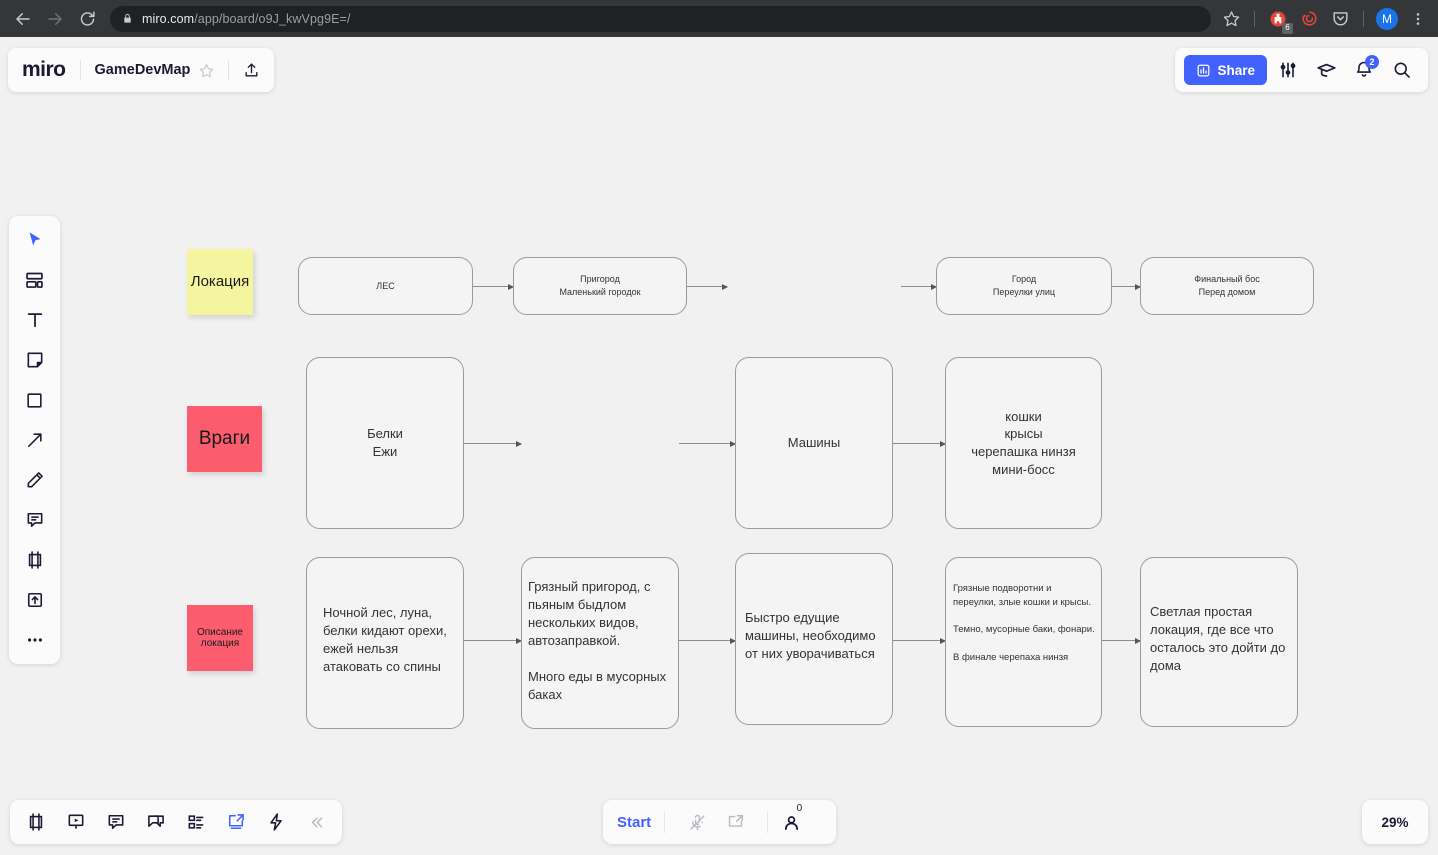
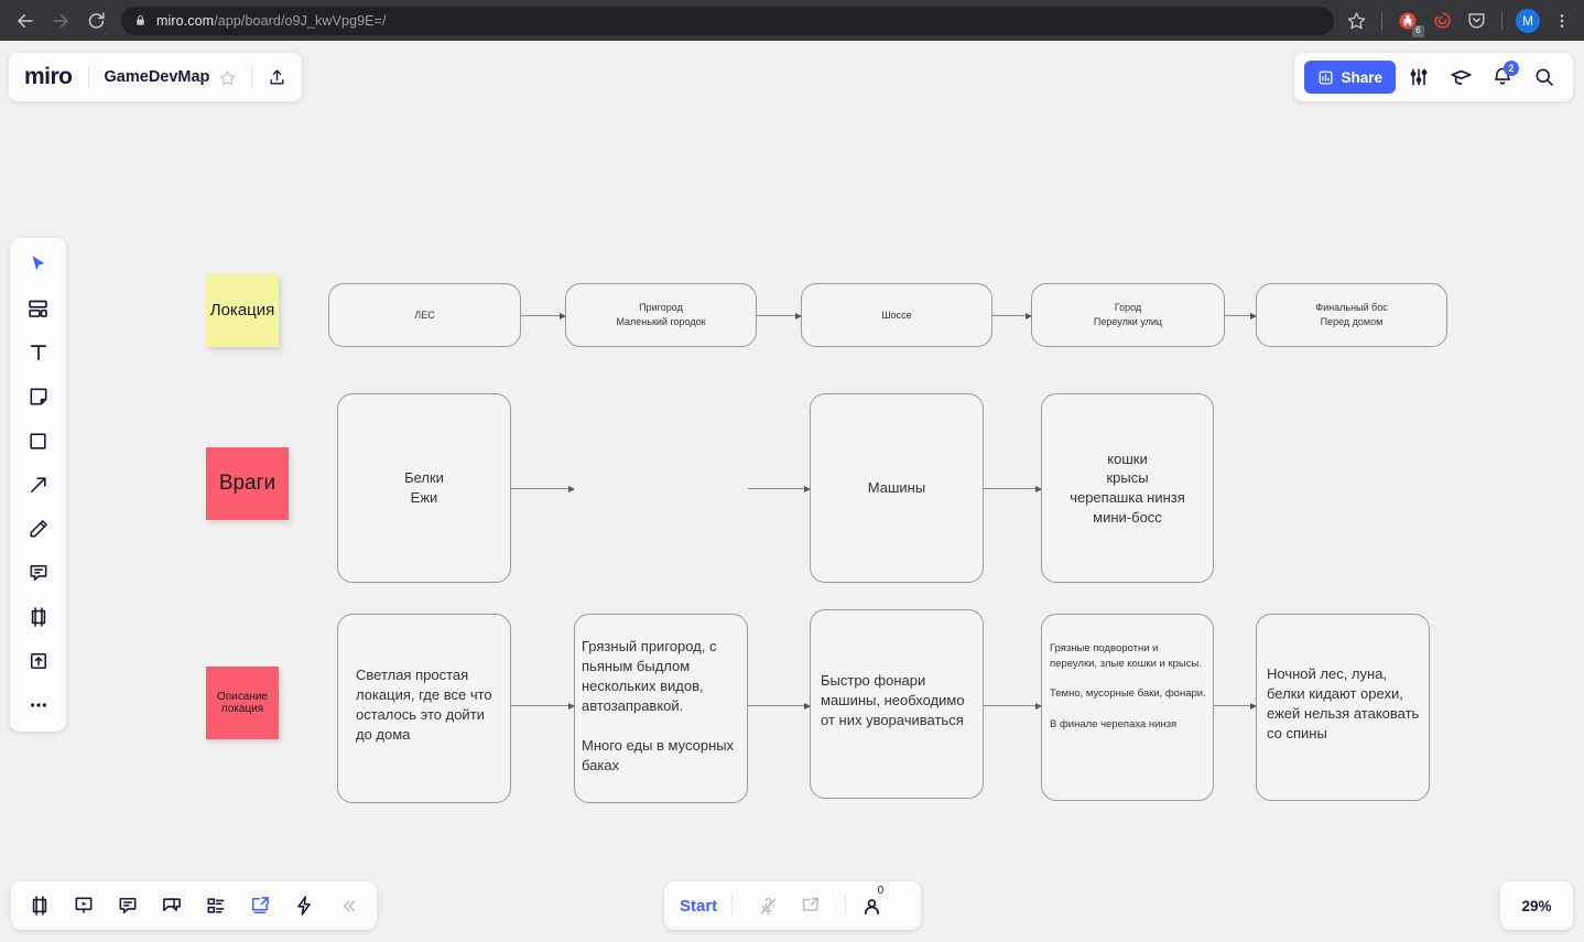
  miro.com/app/board/o9J_kwVpg9E=/
  6
  M
  Локация
  Враги
  Описание
  локация
  ЛЕС
  Пригород
  Маленький городок
+ Шоссе
  Город
  Переулки улиц
  Финальный бос
  Перед домом
  Белки
  Ежи
  Машины
  кошки
  крысы
  черепашка нинзя
  мини-босс
- Ночной лес, луна, белки кидают орехи, ежей нельзя атаковать со спины
+ Светлая простая локация, где все что осталось это дойти до дома
  Грязный пригород, с пьяным быдлом нескольких видов, автозаправкой.
  Много еды в мусорных баках
- Быстро едущие машины, необходимо от них уворачиваться
+ Быстро фонари машины, необходимо от них уворачиваться
  Грязные подворотни и переулки, злые кошки и крысы.
  Темно, мусорные баки, фонари.
  В финале черепаха нинзя
- Светлая простая локация, где все что осталось это дойти до дома
+ Ночной лес, луна, белки кидают орехи, ежей нельзя атаковать со спины
  miro
  GameDevMap
  Share
  2
  Start
  0
  29%
